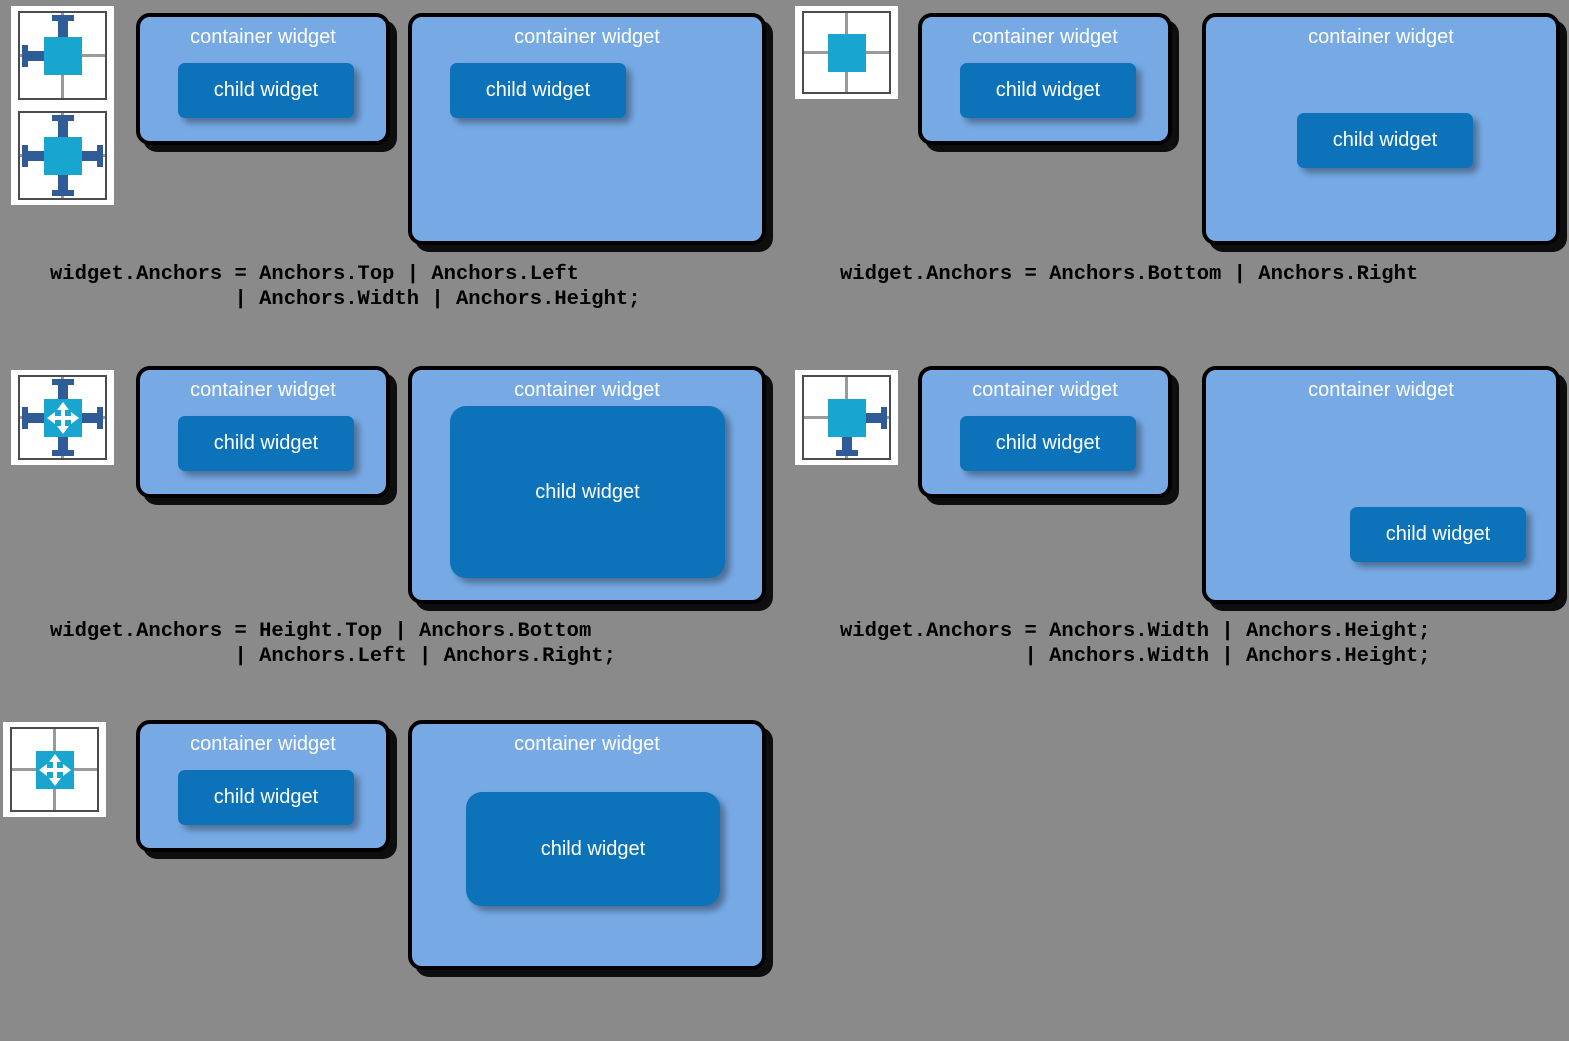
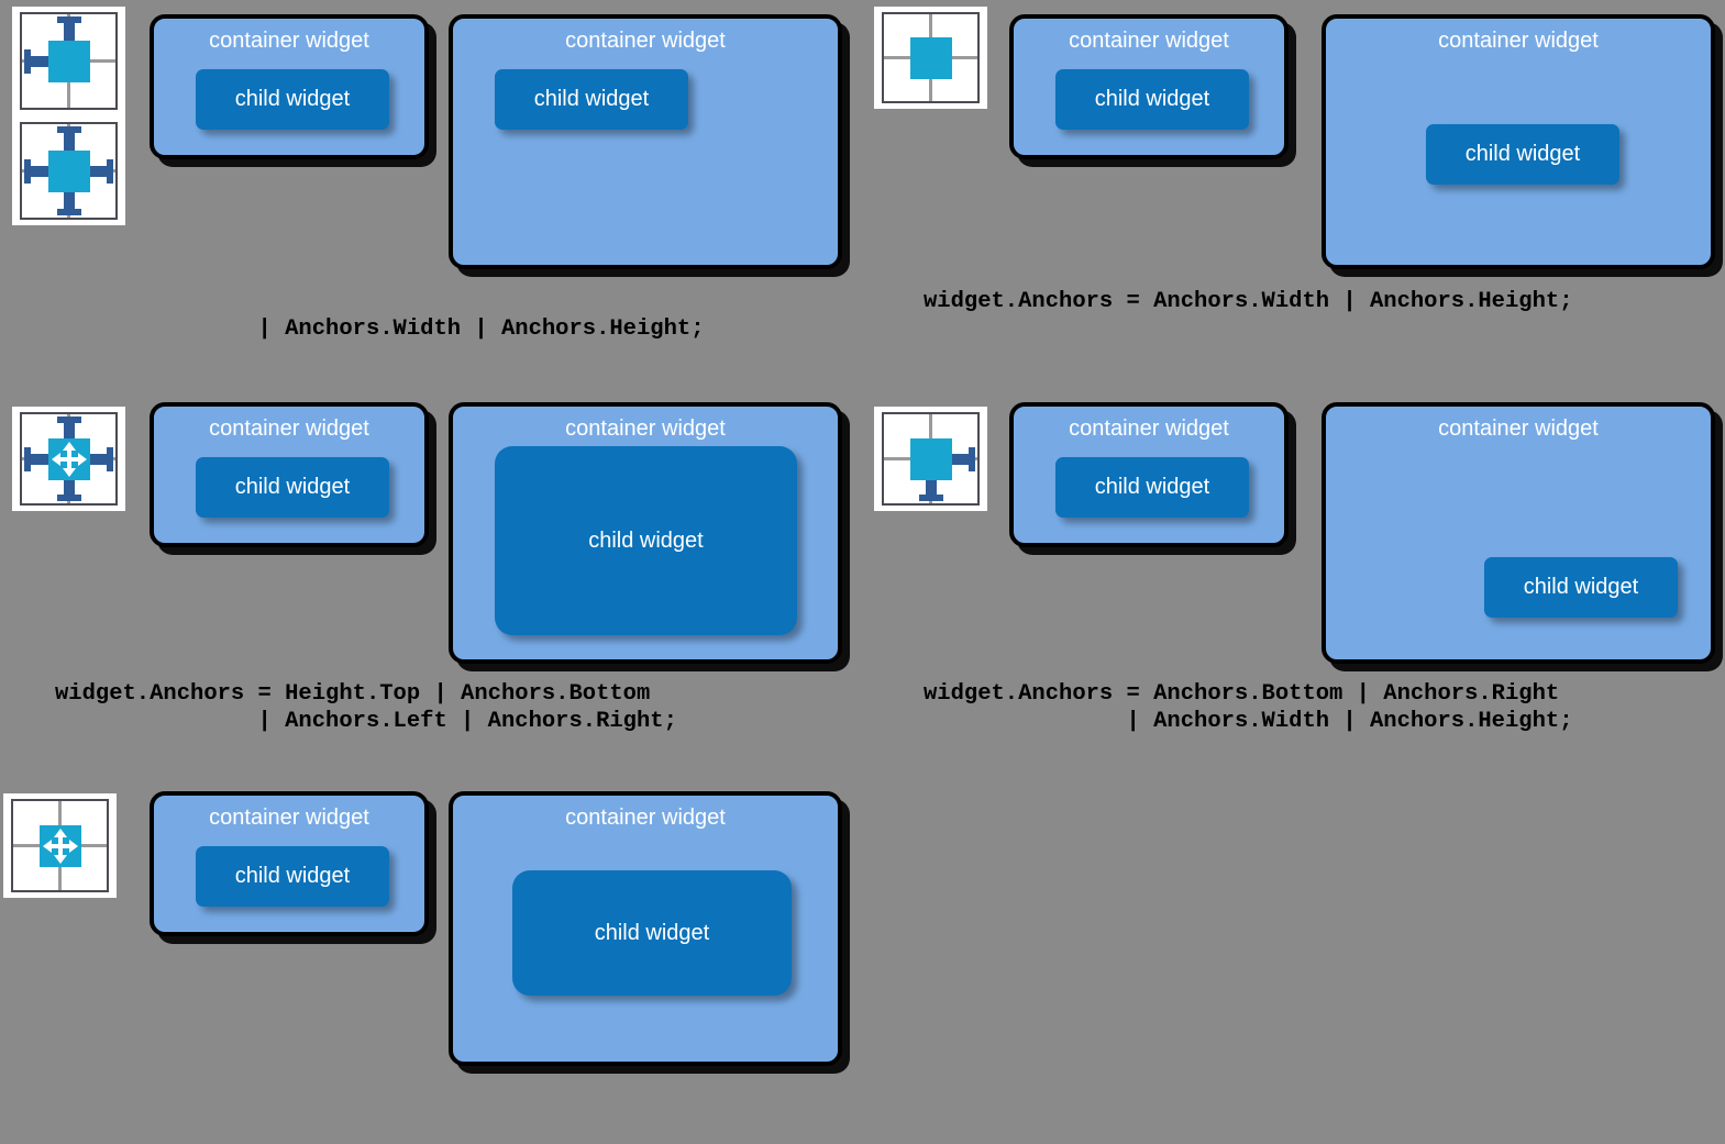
  container widget
  child widget
  container widget
  child widget
- widget.Anchors = Anchors.Top | Anchors.Left
  | Anchors.Width | Anchors.Height;
  container widget
  child widget
  container widget
  child widget
- widget.Anchors = Anchors.Bottom | Anchors.Right
+ widget.Anchors = Anchors.Width | Anchors.Height;
  container widget
  child widget
  container widget
  child widget
  widget.Anchors = Height.Top | Anchors.Bottom
  | Anchors.Left | Anchors.Right;
  container widget
  child widget
  container widget
  child widget
- widget.Anchors = Anchors.Width | Anchors.Height;
+ widget.Anchors = Anchors.Bottom | Anchors.Right
  | Anchors.Width | Anchors.Height;
  container widget
  child widget
  container widget
  child widget
